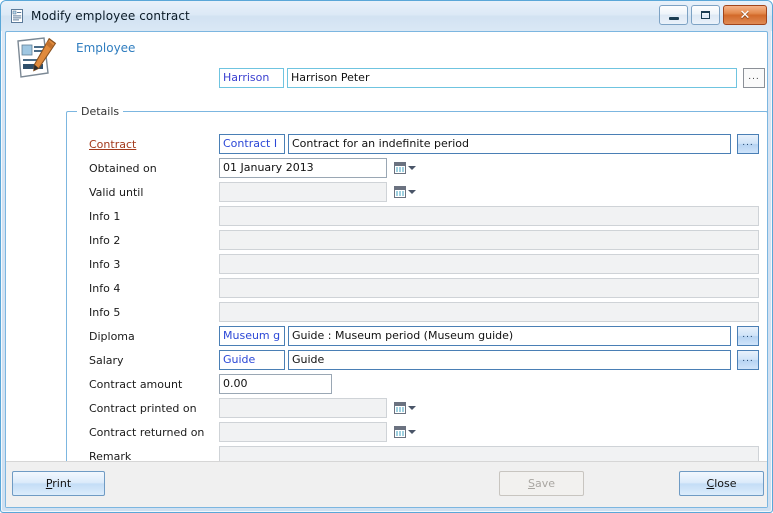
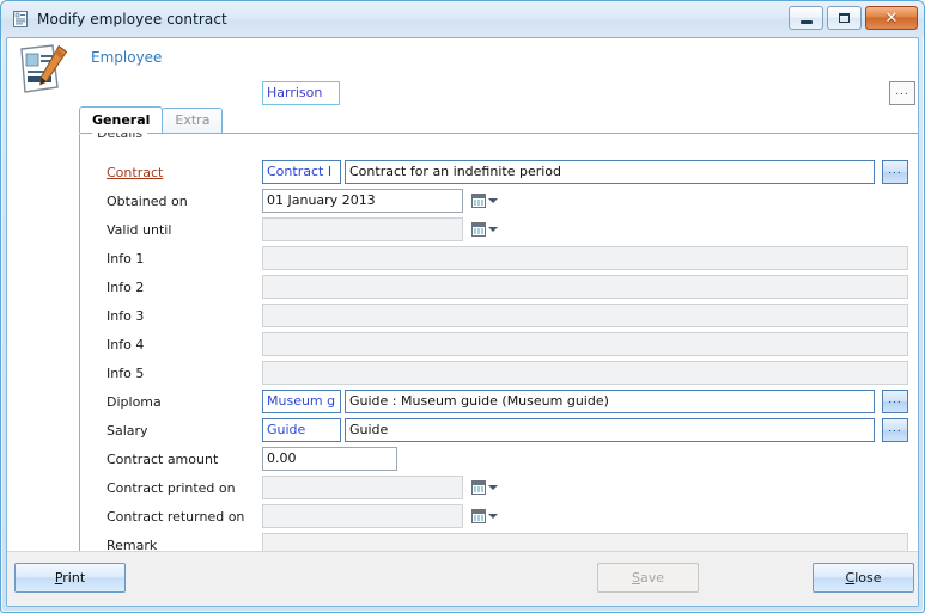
  Modify employee contract
  ✕
  Employee
  Harrison
- Harrison Peter
  ...
+ General
+ Extra
  Details
  Contract
  Contract I
  Contract for an indefinite period
  ...
  Obtained on
  01 January 2013
  Valid until
  Info 1
  Info 2
  Info 3
  Info 4
  Info 5
  Diploma
  Museum g
- Guide : Museum period (Museum guide)
+ Guide : Museum guide (Museum guide)
  ...
  Salary
  Guide
  Guide
  ...
  Contract amount
  0.00
  Contract printed on
  Contract returned on
  Remark
  Print
  Save
  Close
